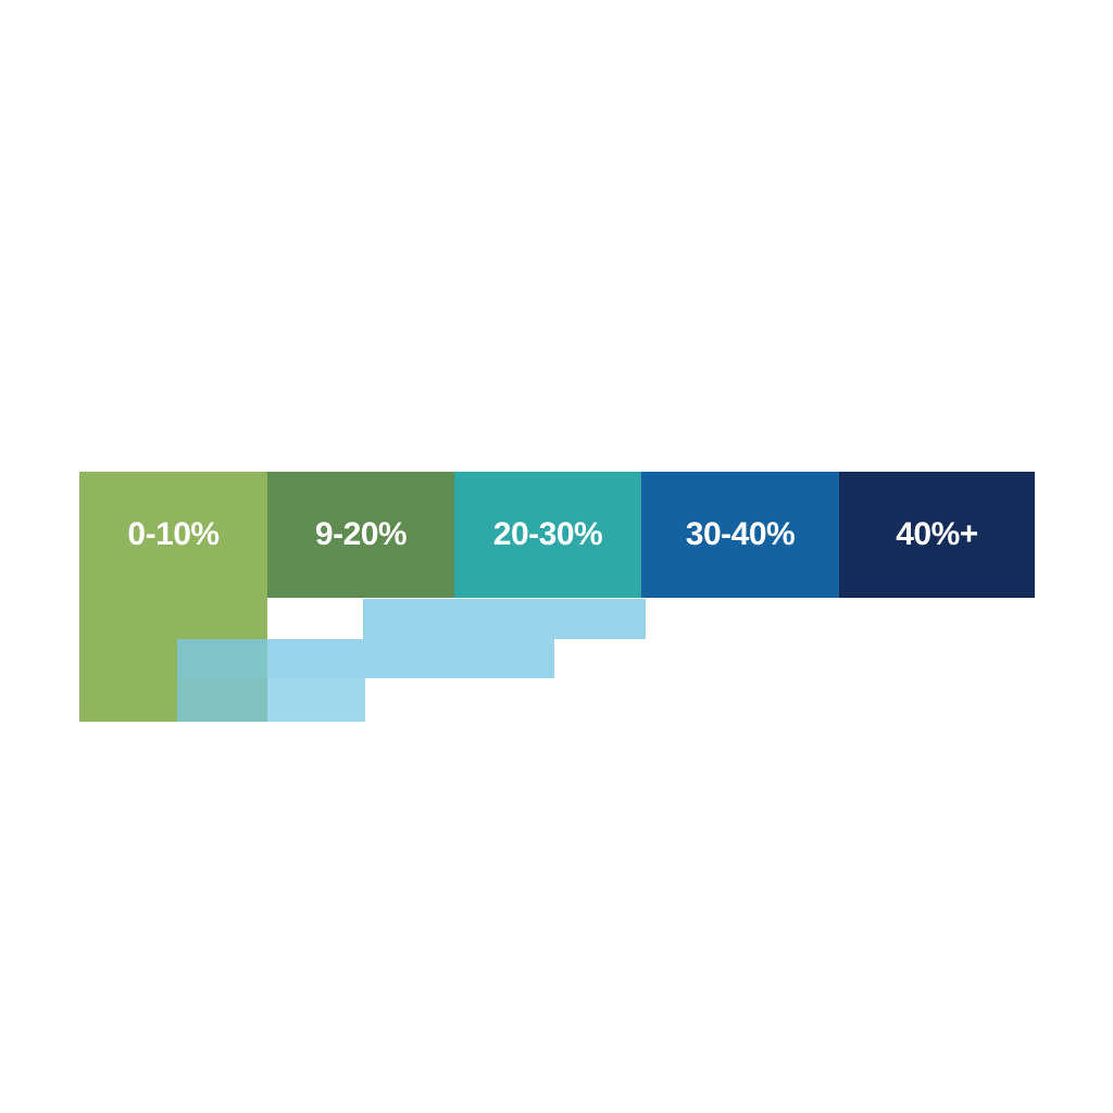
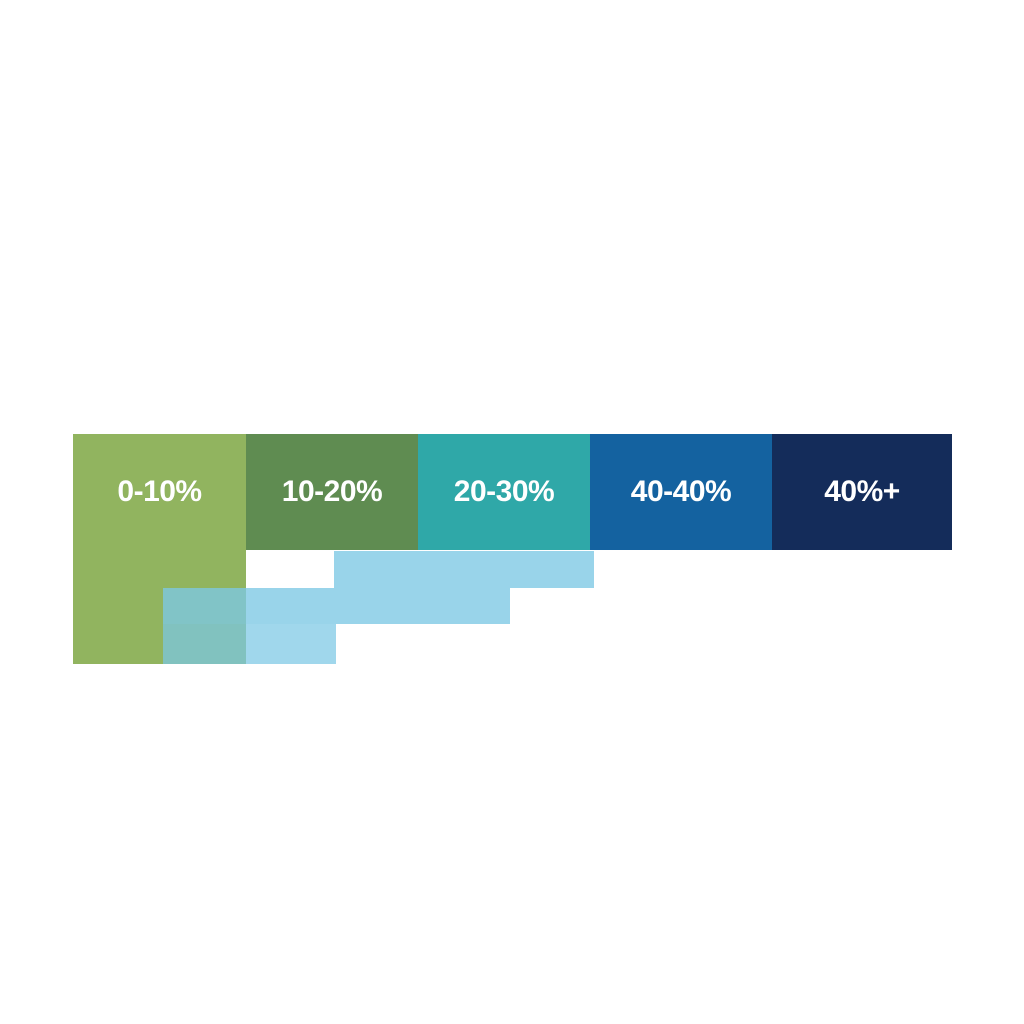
  0-10%
- 9-20%
+ 10-20%
  20-30%
- 30-40%
+ 40-40%
  40%+
